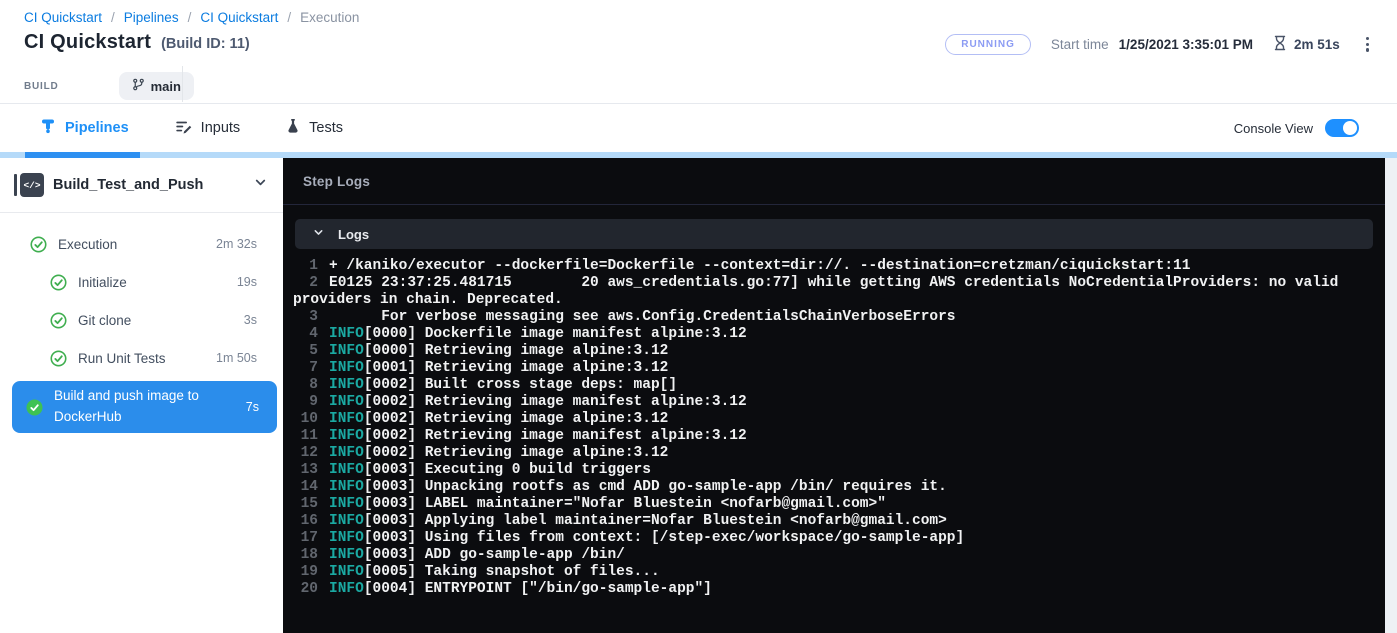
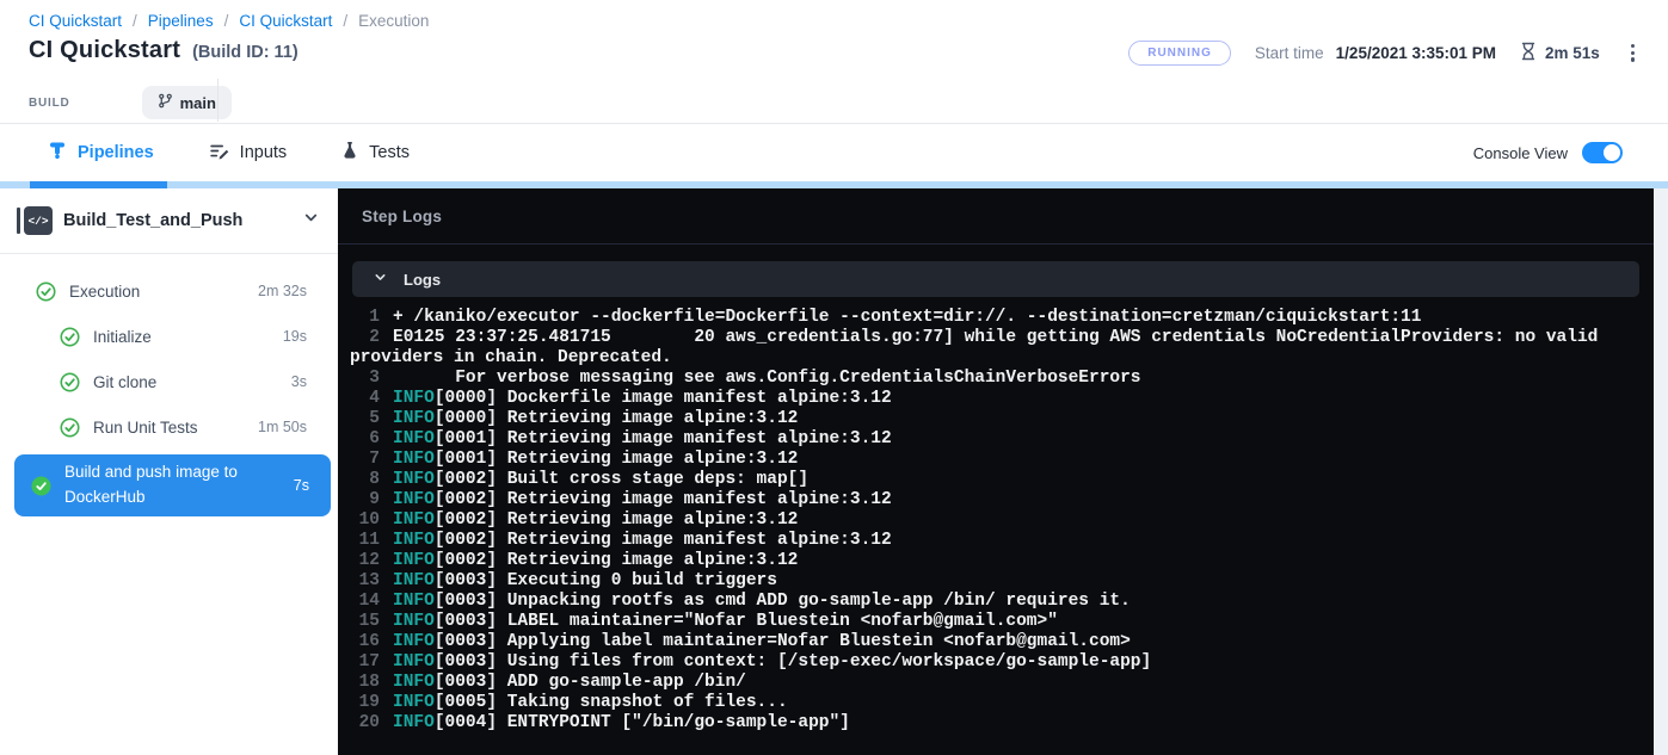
  CI Quickstart
  /
  Pipelines
  /
  CI Quickstart
  /
  Execution
  CI Quickstart
  (Build ID: 11)
  RUNNING
  Start time
  1/25/2021 3:35:01 PM
  2m 51s
  BUILD
  main
  Pipelines
  Inputs
  Tests
  Console View
  </>
  Build_Test_and_Push
  Execution
  2m 32s
  Initialize
  19s
  Git clone
  3s
  Run Unit Tests
  1m 50s
  Build and push image to DockerHub
  7s
  Step Logs
  Logs
  1 + /kaniko/executor --dockerfile=Dockerfile --context=dir://. --destination=cretzman/ciquickstart:11
  2 E0125 23:37:25.481715 20 aws_credentials.go:77] while getting AWS credentials NoCredentialProviders: no valid providers in chain. Deprecated.
  3 For verbose messaging see aws.Config.CredentialsChainVerboseErrors
  4 INFO[0000] Dockerfile image manifest alpine:3.12
  5 INFO[0000] Retrieving image alpine:3.12
+ 6 INFO[0001] Retrieving image manifest alpine:3.12
  7 INFO[0001] Retrieving image alpine:3.12
  8 INFO[0002] Built cross stage deps: map[]
  9 INFO[0002] Retrieving image manifest alpine:3.12
  10 INFO[0002] Retrieving image alpine:3.12
  11 INFO[0002] Retrieving image manifest alpine:3.12
  12 INFO[0002] Retrieving image alpine:3.12
  13 INFO[0003] Executing 0 build triggers
  14 INFO[0003] Unpacking rootfs as cmd ADD go-sample-app /bin/ requires it.
  15 INFO[0003] LABEL maintainer="Nofar Bluestein <nofarb@gmail.com>"
  16 INFO[0003] Applying label maintainer=Nofar Bluestein <nofarb@gmail.com>
  17 INFO[0003] Using files from context: [/step-exec/workspace/go-sample-app]
  18 INFO[0003] ADD go-sample-app /bin/
  19 INFO[0005] Taking snapshot of files...
  20 INFO[0004] ENTRYPOINT ["/bin/go-sample-app"]
